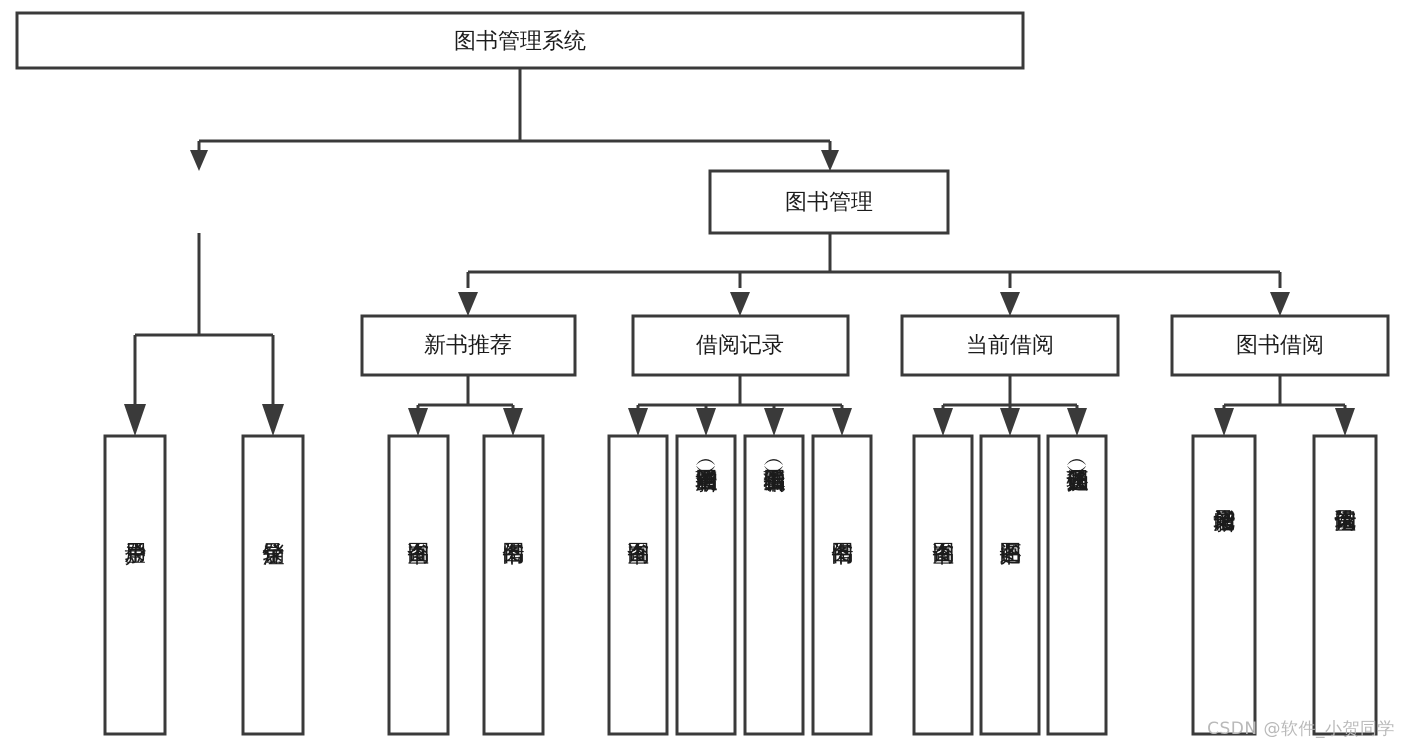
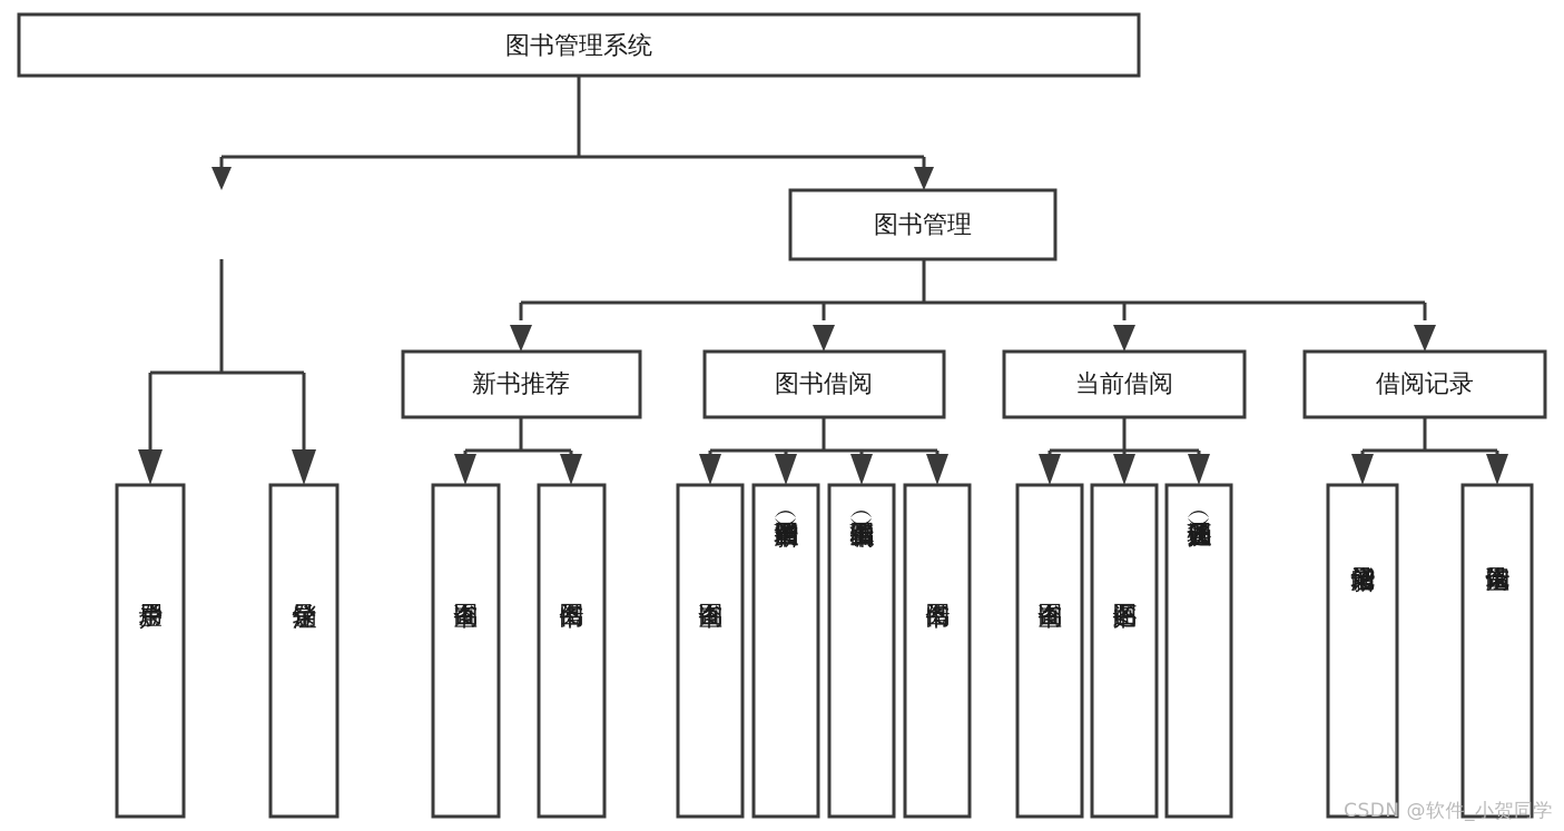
  图书管理系统
  图书管理
  新书推荐
- 借阅记录
+ 图书借阅
  当前借阅
- 图书借阅
+ 借阅记录
  CSDN @软件_小贺同学
